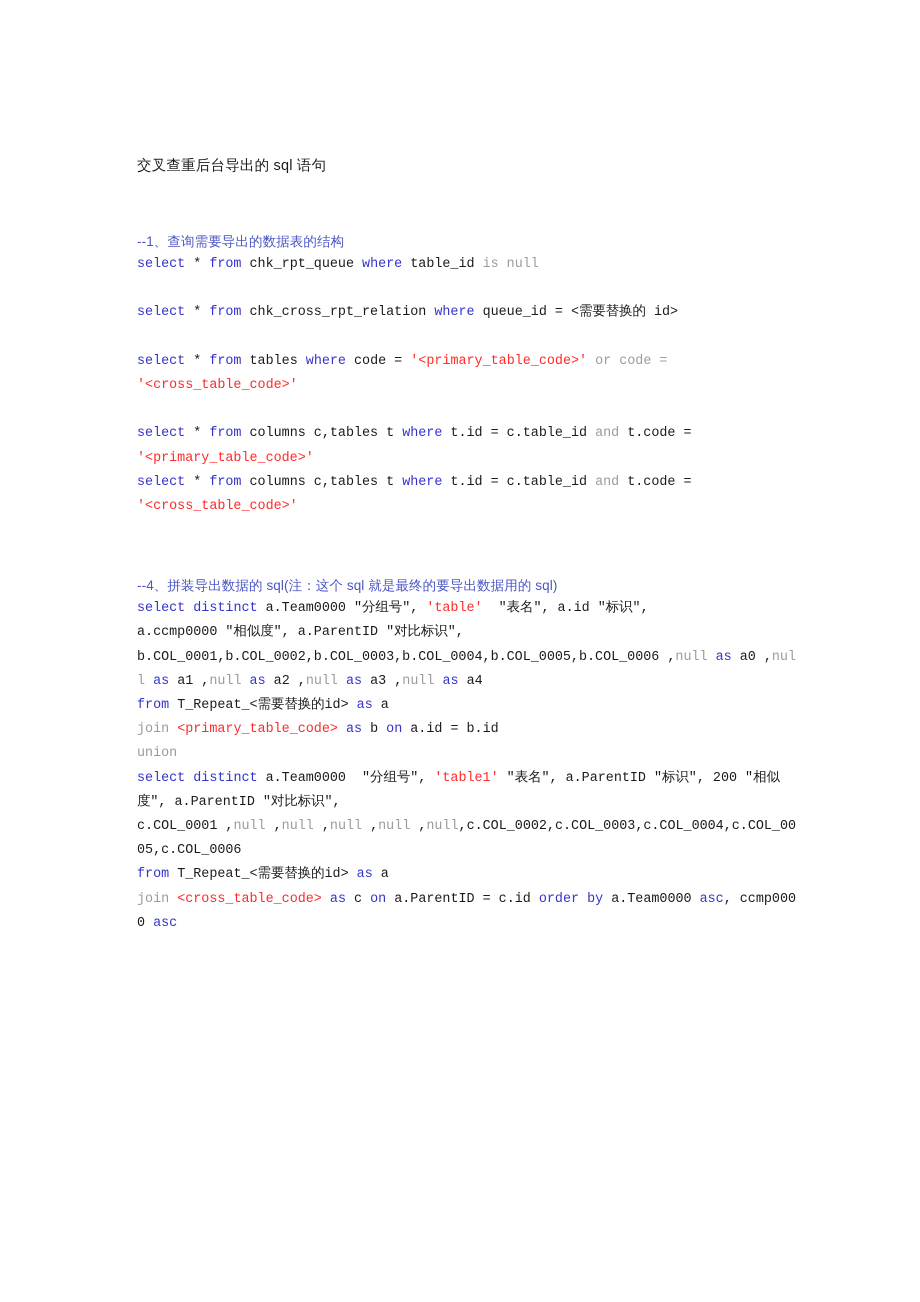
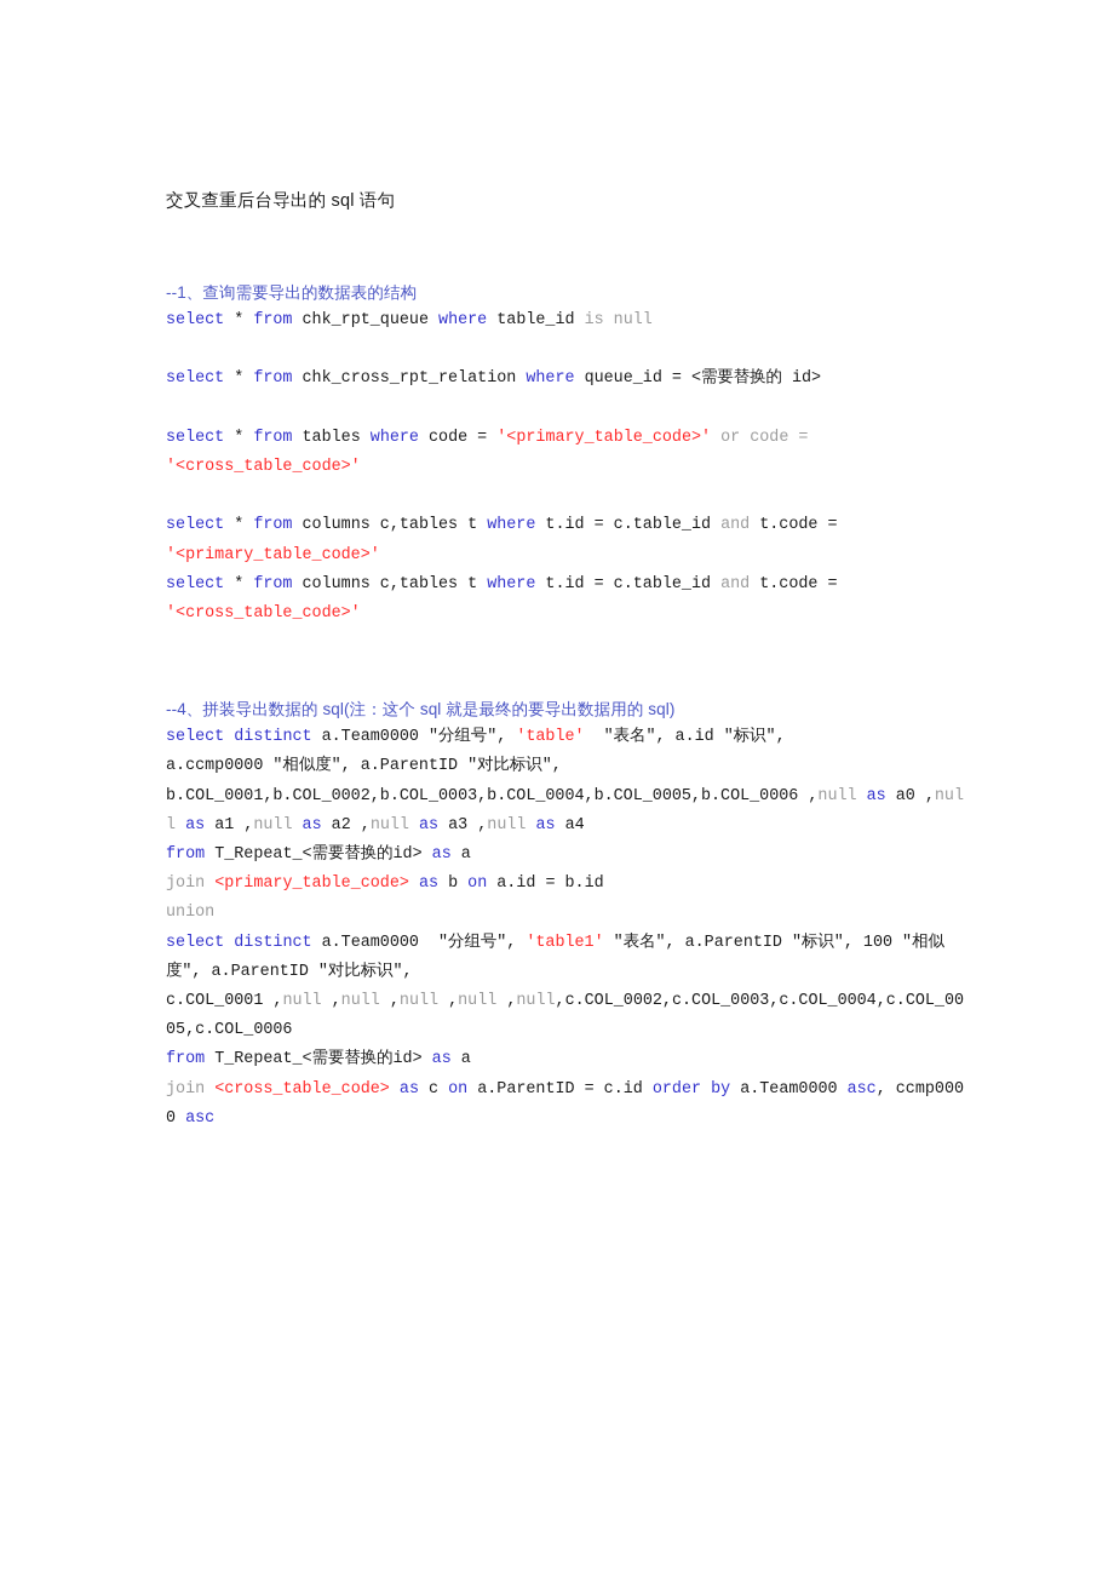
  交叉查重后台导出的 sql 语句
  --1、查询需要导出的数据表的结构
  select * from chk_rpt_queue where table_id is null
  select * from chk_cross_rpt_relation where queue_id = <需要替换的 id>
  select * from tables where code = '<primary_table_code>' or code =
  '<cross_table_code>'
  select * from columns c,tables t where t.id = c.table_id and t.code =
  '<primary_table_code>'
  select * from columns c,tables t where t.id = c.table_id and t.code =
  '<cross_table_code>'
  --4、拼装导出数据的 sql(注：这个 sql 就是最终的要导出数据用的 sql)
  select distinct a.Team0000 "分组号", 'table' "表名", a.id "标识",
  a.ccmp0000 "相似度", a.ParentID "对比标识",
  b.COL_0001,b.COL_0002,b.COL_0003,b.COL_0004,b.COL_0005,b.COL_0006 ,null as a0 ,null as a1 ,null as a2 ,null as a3 ,null as a4
  from T_Repeat_<需要替换的id> as a
  join <primary_table_code> as b on a.id = b.id
  union
- select distinct a.Team0000 "分组号", 'table1' "表名", a.ParentID "标识", 200 "相似度", a.ParentID "对比标识",
+ select distinct a.Team0000 "分组号", 'table1' "表名", a.ParentID "标识", 100 "相似度", a.ParentID "对比标识",
  c.COL_0001 ,null ,null ,null ,null ,null,c.COL_0002,c.COL_0003,c.COL_0004,c.COL_0005,c.COL_0006
  from T_Repeat_<需要替换的id> as a
  join <cross_table_code> as c on a.ParentID = c.id order by a.Team0000 asc, ccmp0000 asc
